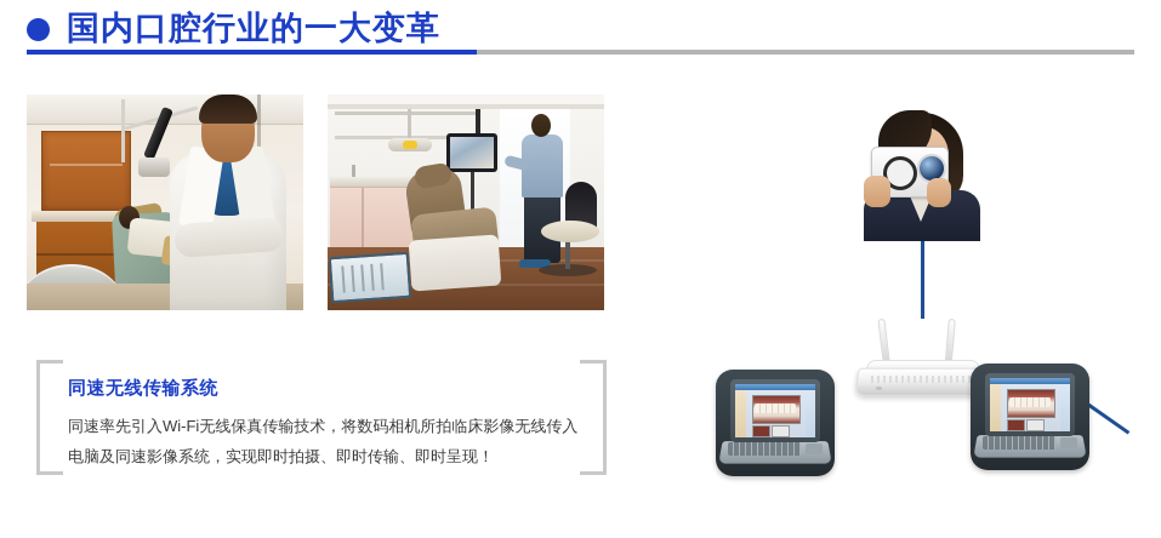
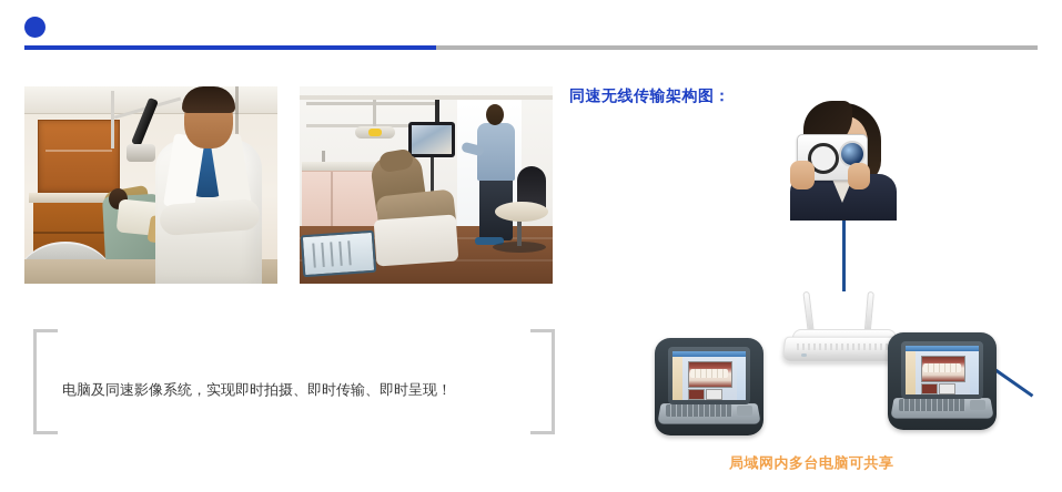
- 国内口腔行业的一大变革
- 同速无线传输系统
- 同速率先引入Wi-Fi无线保真传输技术，将数码相机所拍临床影像无线传入
  电脑及同速影像系统，实现即时拍摄、即时传输、即时呈现！
+ 同速无线传输架构图：
+ 局域网内多台电脑可共享
